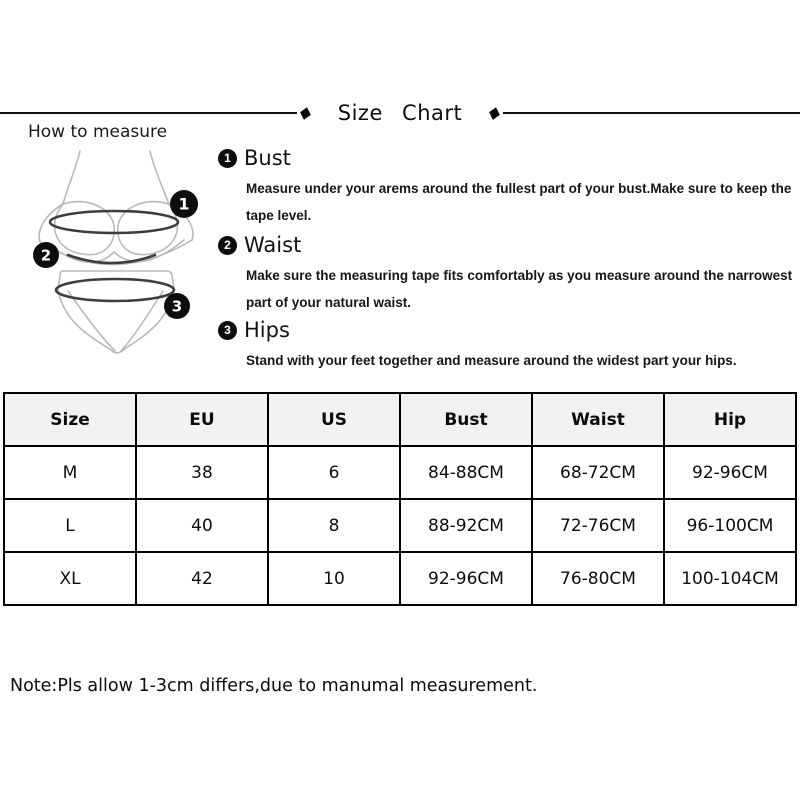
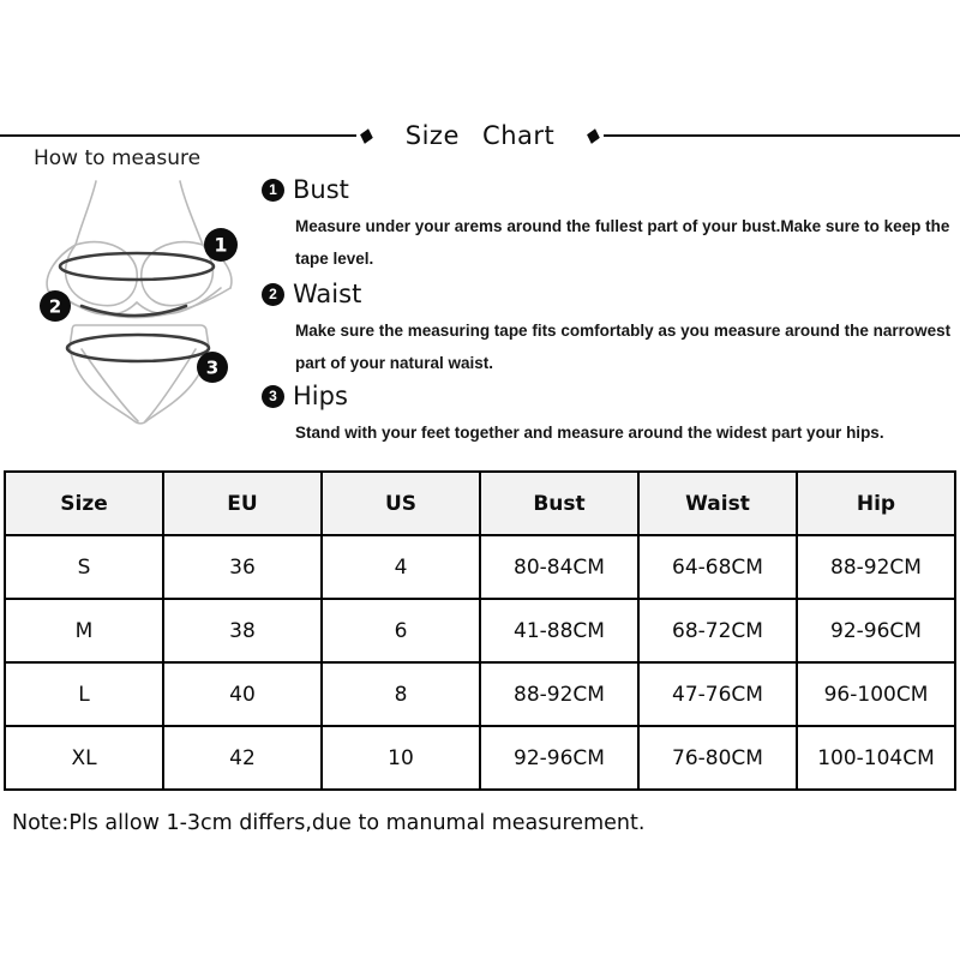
  Size Chart
  How to measure
  1
  2
  3
  1
  Bust
  Measure under your arems around the fullest part of your bust.Make sure to keep the tape level.
  2
  Waist
  Make sure the measuring tape fits comfortably as you measure around the narrowest part of your natural waist.
  3
  Hips
  Stand with your feet together and measure around the widest part your hips.
  Size	EU	US	Bust	Waist	Hip
+ S	36	4	80-84CM	64-68CM	88-92CM
- M	38	6	84-88CM	68-72CM	92-96CM
+ M	38	6	41-88CM	68-72CM	92-96CM
- L	40	8	88-92CM	72-76CM	96-100CM
+ L	40	8	88-92CM	47-76CM	96-100CM
  XL	42	10	92-96CM	76-80CM	100-104CM
  Note:Pls allow 1-3cm differs,due to manumal measurement.
